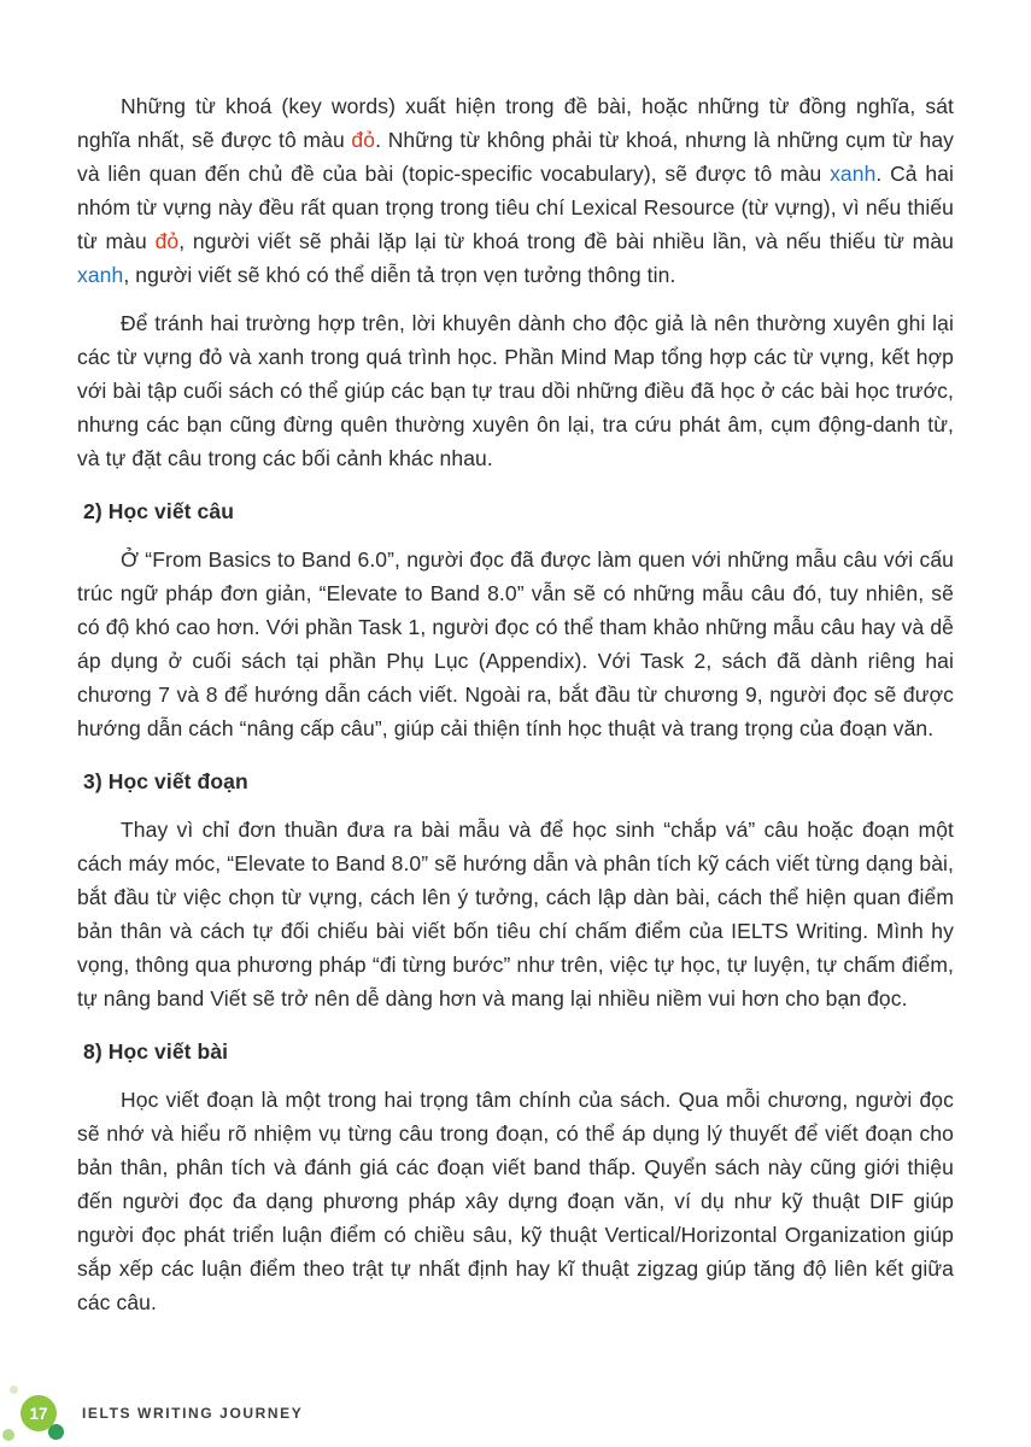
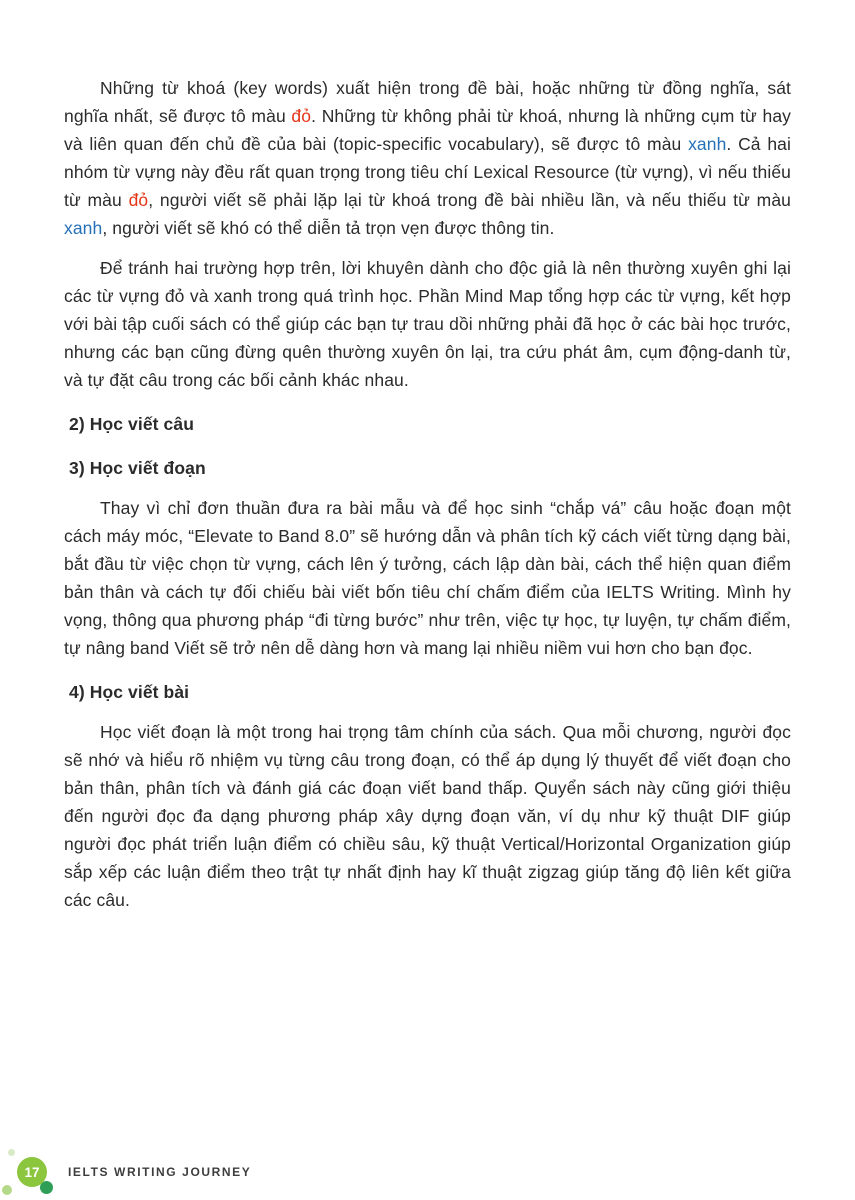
- Những từ khoá (key words) xuất hiện trong đề bài, hoặc những từ đồng nghĩa, sát nghĩa nhất, sẽ được tô màu đỏ. Những từ không phải từ khoá, nhưng là những cụm từ hay và liên quan đến chủ đề của bài (topic-specific vocabulary), sẽ được tô màu xanh. Cả hai nhóm từ vựng này đều rất quan trọng trong tiêu chí Lexical Resource (từ vựng), vì nếu thiếu từ màu đỏ, người viết sẽ phải lặp lại từ khoá trong đề bài nhiều lần, và nếu thiếu từ màu xanh, người viết sẽ khó có thể diễn tả trọn vẹn tưởng thông tin.
+ Những từ khoá (key words) xuất hiện trong đề bài, hoặc những từ đồng nghĩa, sát nghĩa nhất, sẽ được tô màu đỏ. Những từ không phải từ khoá, nhưng là những cụm từ hay và liên quan đến chủ đề của bài (topic-specific vocabulary), sẽ được tô màu xanh. Cả hai nhóm từ vựng này đều rất quan trọng trong tiêu chí Lexical Resource (từ vựng), vì nếu thiếu từ màu đỏ, người viết sẽ phải lặp lại từ khoá trong đề bài nhiều lần, và nếu thiếu từ màu xanh, người viết sẽ khó có thể diễn tả trọn vẹn được thông tin.
- Để tránh hai trường hợp trên, lời khuyên dành cho độc giả là nên thường xuyên ghi lại các từ vựng đỏ và xanh trong quá trình học. Phần Mind Map tổng hợp các từ vựng, kết hợp với bài tập cuối sách có thể giúp các bạn tự trau dồi những điều đã học ở các bài học trước, nhưng các bạn cũng đừng quên thường xuyên ôn lại, tra cứu phát âm, cụm động-danh từ, và tự đặt câu trong các bối cảnh khác nhau.
+ Để tránh hai trường hợp trên, lời khuyên dành cho độc giả là nên thường xuyên ghi lại các từ vựng đỏ và xanh trong quá trình học. Phần Mind Map tổng hợp các từ vựng, kết hợp với bài tập cuối sách có thể giúp các bạn tự trau dồi những phải đã học ở các bài học trước, nhưng các bạn cũng đừng quên thường xuyên ôn lại, tra cứu phát âm, cụm động-danh từ, và tự đặt câu trong các bối cảnh khác nhau.
  2) Học viết câu
- Ở “From Basics to Band 6.0”, người đọc đã được làm quen với những mẫu câu với cấu trúc ngữ pháp đơn giản, “Elevate to Band 8.0” vẫn sẽ có những mẫu câu đó, tuy nhiên, sẽ có độ khó cao hơn. Với phần Task 1, người đọc có thể tham khảo những mẫu câu hay và dễ áp dụng ở cuối sách tại phần Phụ Lục (Appendix). Với Task 2, sách đã dành riêng hai chương 7 và 8 để hướng dẫn cách viết. Ngoài ra, bắt đầu từ chương 9, người đọc sẽ được hướng dẫn cách “nâng cấp câu”, giúp cải thiện tính học thuật và trang trọng của đoạn văn.
  3) Học viết đoạn
  Thay vì chỉ đơn thuần đưa ra bài mẫu và để học sinh “chắp vá” câu hoặc đoạn một cách máy móc, “Elevate to Band 8.0” sẽ hướng dẫn và phân tích kỹ cách viết từng dạng bài, bắt đầu từ việc chọn từ vựng, cách lên ý tưởng, cách lập dàn bài, cách thể hiện quan điểm bản thân và cách tự đối chiếu bài viết bốn tiêu chí chấm điểm của IELTS Writing. Mình hy vọng, thông qua phương pháp “đi từng bước” như trên, việc tự học, tự luyện, tự chấm điểm, tự nâng band Viết sẽ trở nên dễ dàng hơn và mang lại nhiều niềm vui hơn cho bạn đọc.
- 8) Học viết bài
+ 4) Học viết bài
  Học viết đoạn là một trong hai trọng tâm chính của sách. Qua mỗi chương, người đọc sẽ nhớ và hiểu rõ nhiệm vụ từng câu trong đoạn, có thể áp dụng lý thuyết để viết đoạn cho bản thân, phân tích và đánh giá các đoạn viết band thấp. Quyển sách này cũng giới thiệu đến người đọc đa dạng phương pháp xây dựng đoạn văn, ví dụ như kỹ thuật DIF giúp người đọc phát triển luận điểm có chiều sâu, kỹ thuật Vertical/Horizontal Organization giúp sắp xếp các luận điểm theo trật tự nhất định hay kĩ thuật zigzag giúp tăng độ liên kết giữa các câu.
  17
  IELTS WRITING JOURNEY
